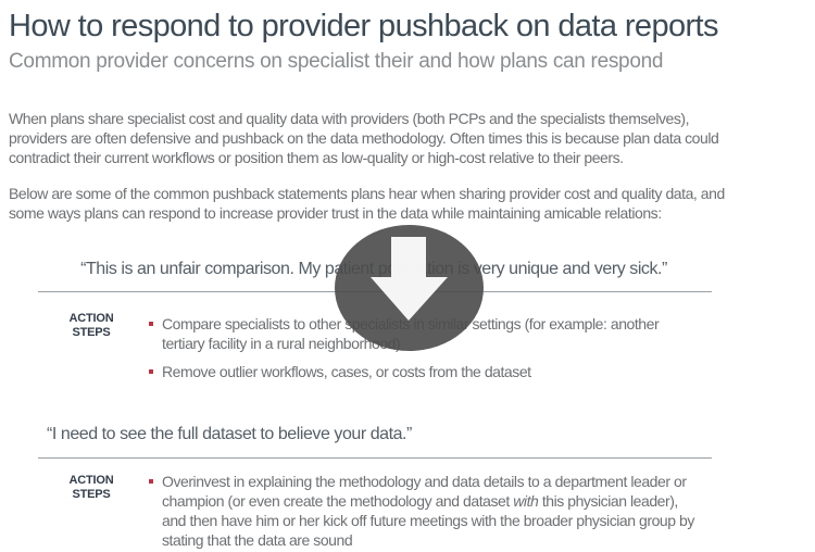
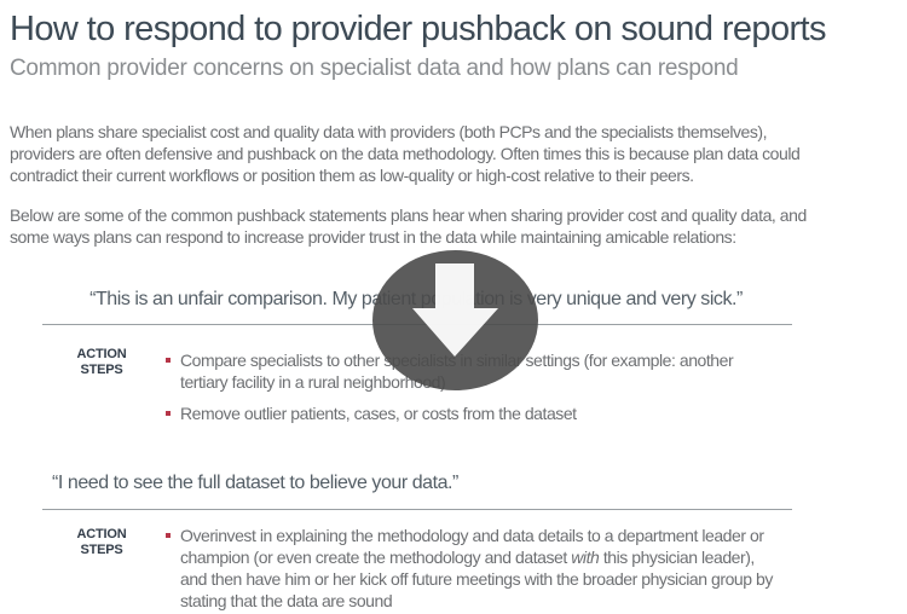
- How to respond to provider pushback on data reports
+ How to respond to provider pushback on sound reports
- Common provider concerns on specialist their and how plans can respond
+ Common provider concerns on specialist data and how plans can respond
  When plans share specialist cost and quality data with providers (both PCPs and the specialists themselves),
  providers are often defensive and pushback on the data methodology. Often times this is because plan data could
  contradict their current workflows or position them as low-quality or high-cost relative to their peers.
  Below are some of the common pushback statements plans hear when sharing provider cost and quality data, and
  some ways plans can respond to increase provider trust in the data while maintaining amicable relations:
  “This is an unfair comparison. My pery unique and very sick.”
  ACTION
  STEPS
  Compare specialists to other settings (for example: another
  tertiary facility in a rural neighborh
- Remove outlier workflows, cases, or costs from the dataset
+ Remove outlier patients, cases, or costs from the dataset
  “I need to see the full dataset to believe your data.”
  ACTION
  STEPS
  Overinvest in explaining the methodology and data details to a department leader or
  champion (or even create the methodology and dataset with this physician leader),
  and then have him or her kick off future meetings with the broader physician group by
  stating that the data are sound
